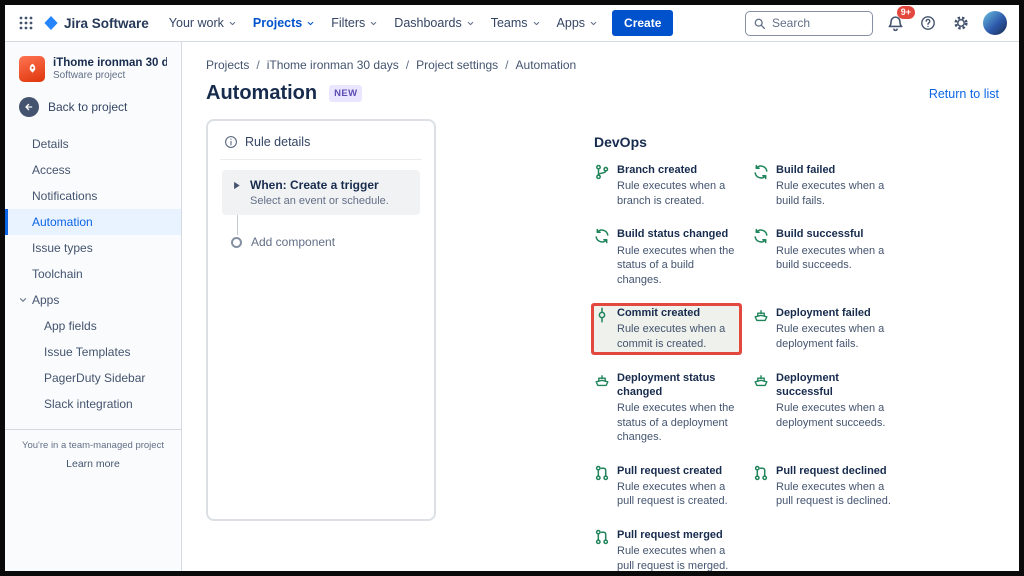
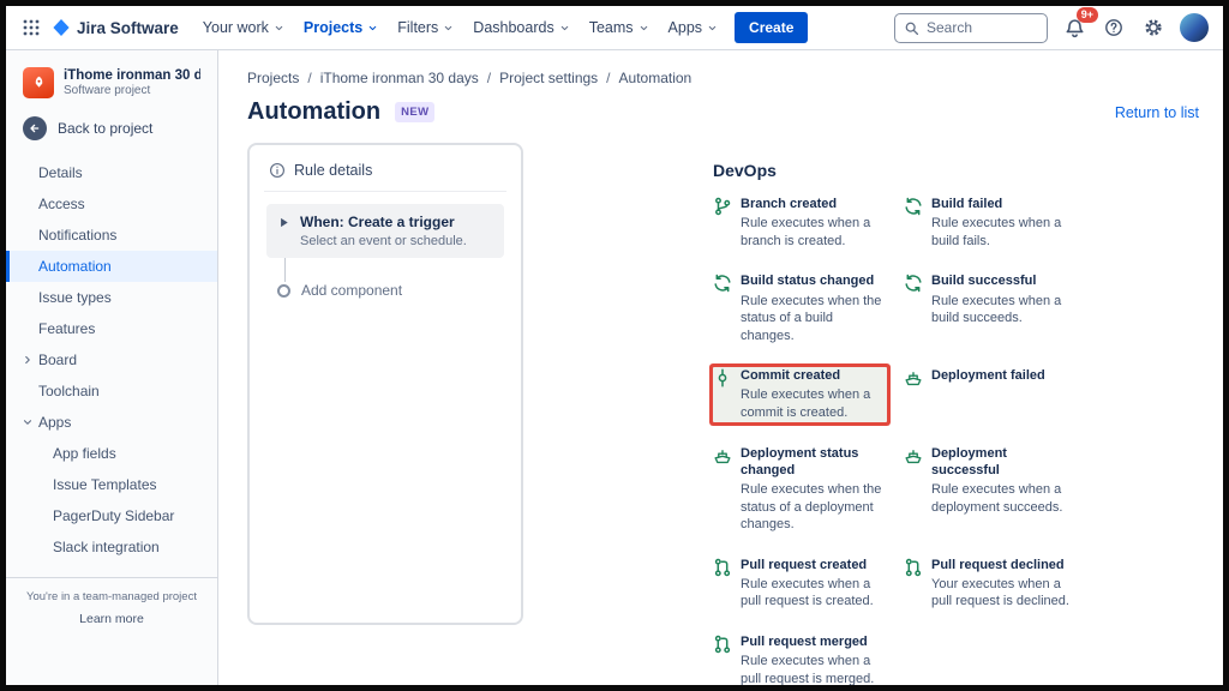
  Jira Software
  Your work
  Projects
  Filters
  Dashboards
  Teams
  Apps
  Create
  Search
  9+
  iThome ironman 30 d
  Software project
  Back to project
  Details
  Access
  Notifications
  Automation
  Issue types
+ Features
+ Board
  Toolchain
  Apps
  App fields
  Issue Templates
  PagerDuty Sidebar
  Slack integration
  You're in a team-managed project
  Learn more
  Projects
  iThome ironman 30 days
  Project settings
  Automation
  Automation
  NEW
  Return to list
  Rule details
  When: Create a trigger
  Select an event or schedule.
  Add component
  DevOps
  Branch created
  Rule executes when a branch is created.
  Build failed
  Rule executes when a build fails.
  Build status changed
  Rule executes when the status of a build changes.
  Build successful
  Rule executes when a build succeeds.
  Commit created
  Rule executes when a commit is created.
  Deployment failed
- Rule executes when a deployment fails.
  Deployment status changed
  Rule executes when the status of a deployment changes.
  Deployment successful
  Rule executes when a deployment succeeds.
  Pull request created
  Rule executes when a pull request is created.
  Pull request declined
- Rule executes when a pull request is declined.
+ Your executes when a pull request is declined.
  Pull request merged
  Rule executes when a pull request is merged.
